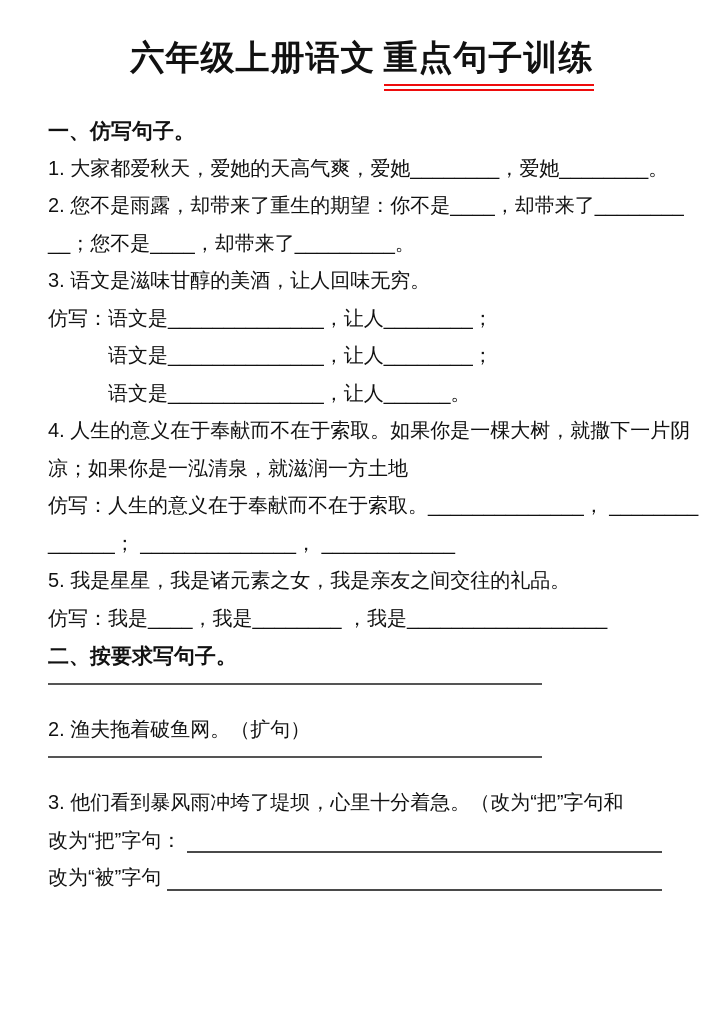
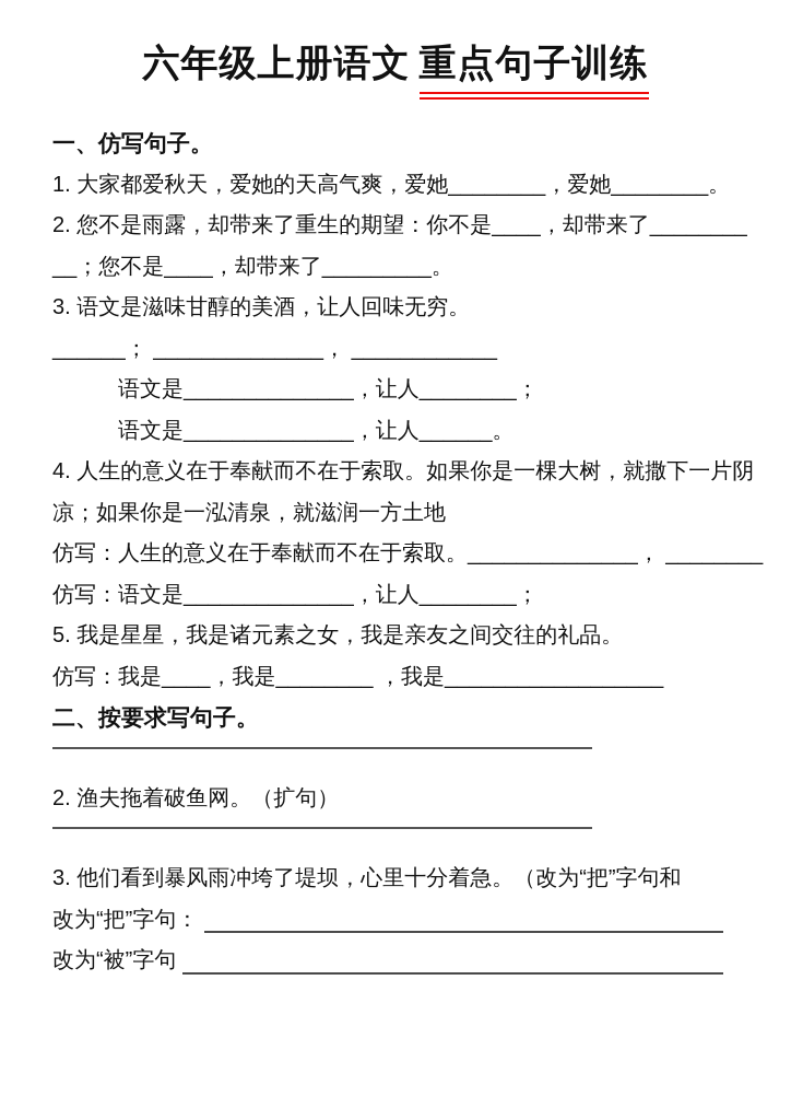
  六年级上册语文 重点句子训练
  一、仿写句子。
  1. 大家都爱秋天，爱她的天高气爽，爱她________，爱她________。
  2. 您不是雨露，却带来了重生的期望：你不是____，却带来了________
  __；您不是____，却带来了_________。
  3. 语文是滋味甘醇的美酒，让人回味无穷。
- 仿写：语文是______________，让人________；
+ ______； ______________， ____________
  语文是______________，让人________；
  语文是______________，让人______。
  4. 人生的意义在于奉献而不在于索取。如果你是一棵大树，就撒下一片阴
  凉；如果你是一泓清泉，就滋润一方土地
  仿写：人生的意义在于奉献而不在于索取。______________， ________
- ______； ______________， ____________
+ 仿写：语文是______________，让人________；
  5. 我是星星，我是诸元素之女，我是亲友之间交往的礼品。
  仿写：我是____，我是________ ，我是__________________
  二、按要求写句子。
  2. 渔夫拖着破鱼网。（扩句）
  3. 他们看到暴风雨冲垮了堤坝，心里十分着急。（改为“把”字句和
  改为“把”字句：
  改为“被”字句
